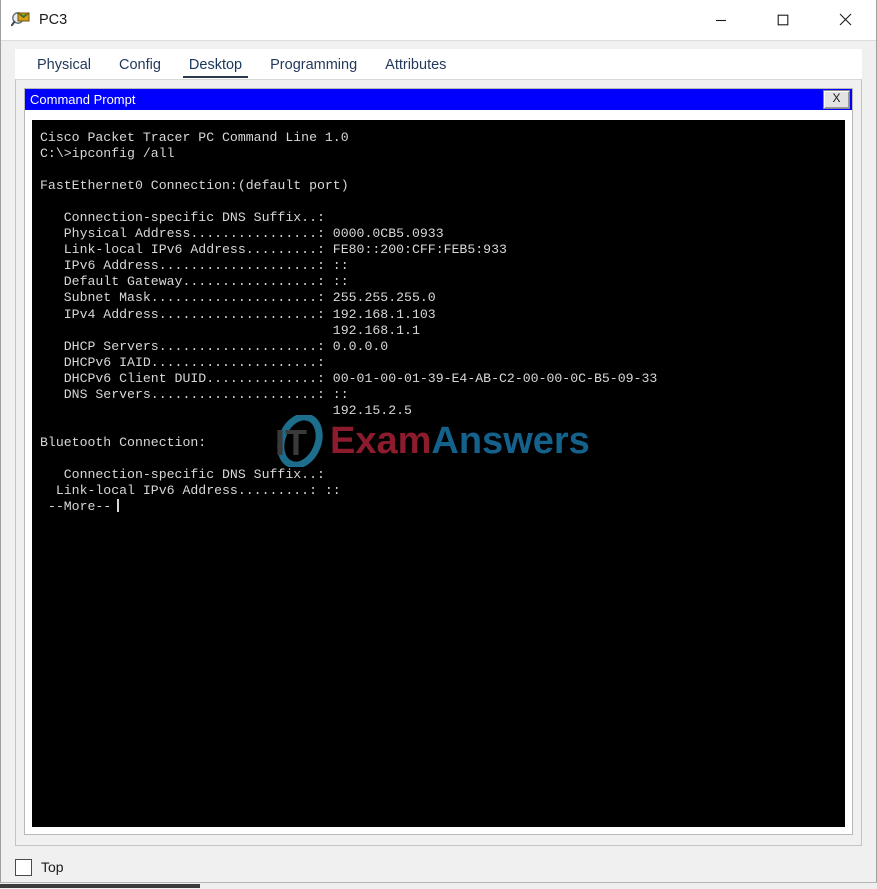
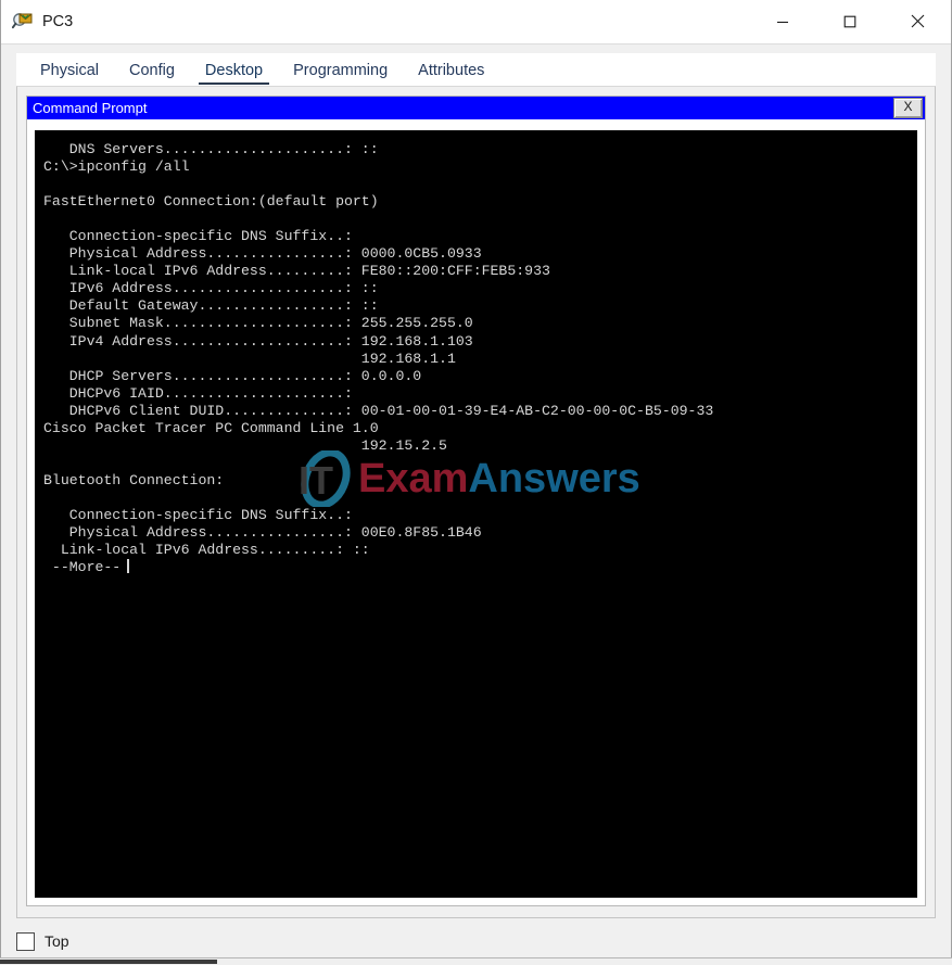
  PC3
  Physical
  Config
  Desktop
  Programming
  Attributes
  Command Prompt
  X
- Cisco Packet Tracer PC Command Line 1.0
+ DNS Servers.....................: ::
  C:\>ipconfig /all
  FastEthernet0 Connection:(default port)
  Connection-specific DNS Suffix..:
  Physical Address................: 0000.0CB5.0933
  Link-local IPv6 Address.........: FE80::200:CFF:FEB5:933
  IPv6 Address....................: ::
  Default Gateway.................: ::
  Subnet Mask.....................: 255.255.255.0
  IPv4 Address....................: 192.168.1.103
  192.168.1.1
  DHCP Servers....................: 0.0.0.0
  DHCPv6 IAID.....................:
  DHCPv6 Client DUID..............: 00-01-00-01-39-E4-AB-C2-00-00-0C-B5-09-33
- DNS Servers.....................: ::
+ Cisco Packet Tracer PC Command Line 1.0
  192.15.2.5
  Bluetooth Connection:
  Connection-specific DNS Suffix..:
+ Physical Address................: 00E0.8F85.1B46
  Link-local IPv6 Address.........: ::
  --More--
  IT
  Exam
  Answers
  Top
